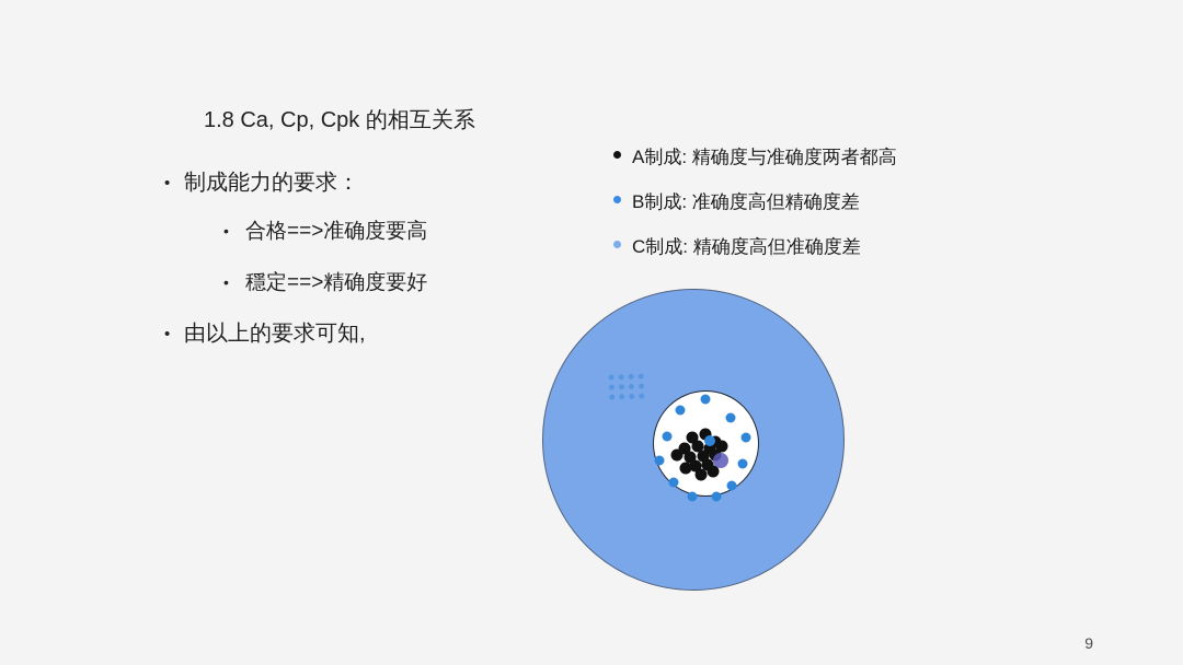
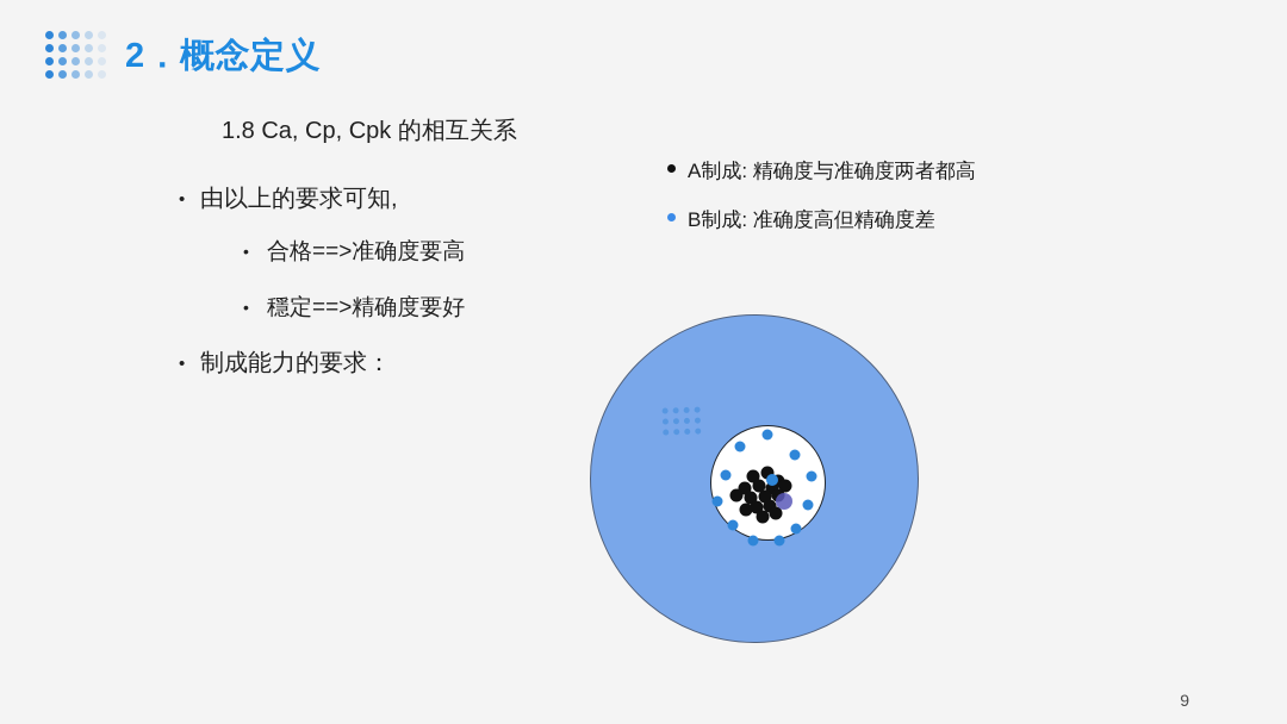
+ 2．概念定义
  1.8 Ca, Cp, Cpk 的相互关系
  •
- 制成能力的要求：
+ 由以上的要求可知,
  •
  合格==>准确度要高
  •
  穩定==>精确度要好
  •
- 由以上的要求可知,
+ 制成能力的要求：
  A制成: 精确度与准确度两者都高
  B制成: 准确度高但精确度差
- C制成: 精确度高但准确度差
  9
